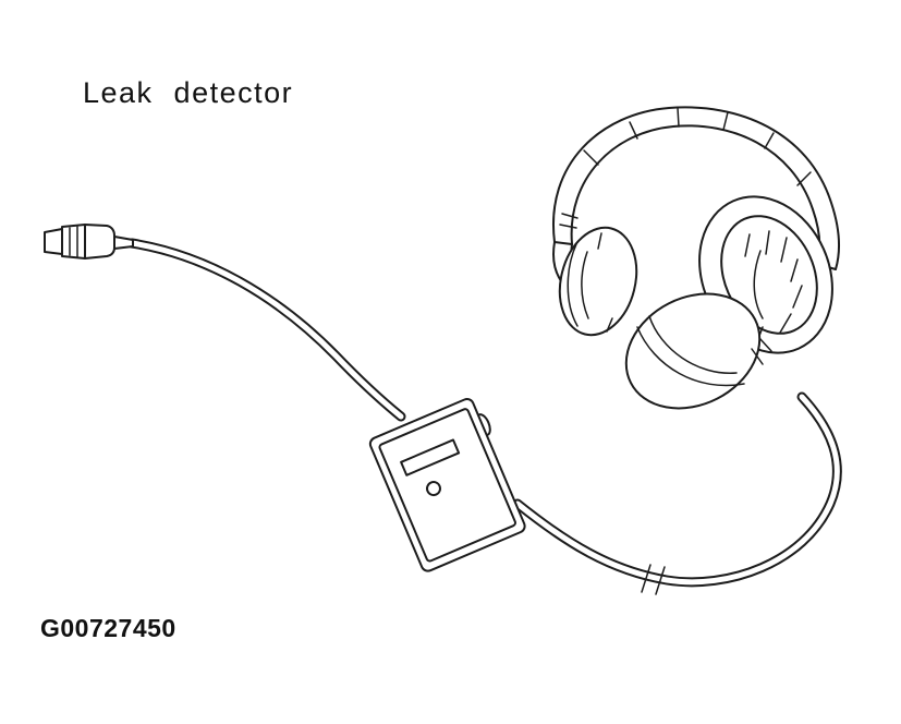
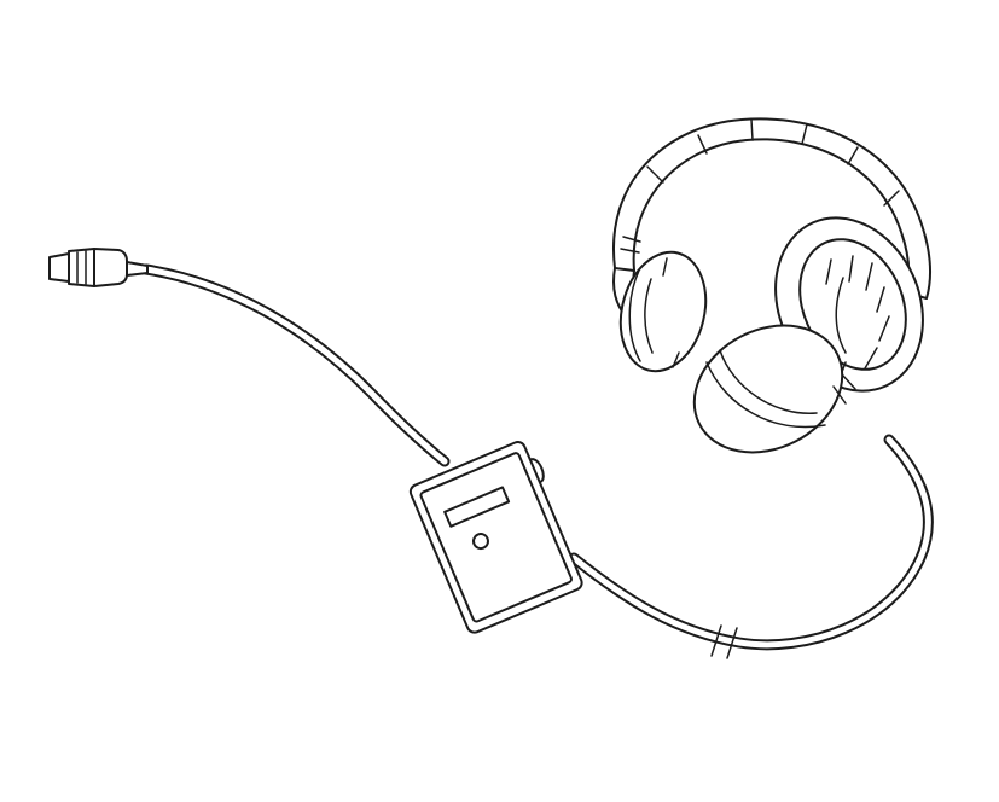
- Leak detector
- G00727450
